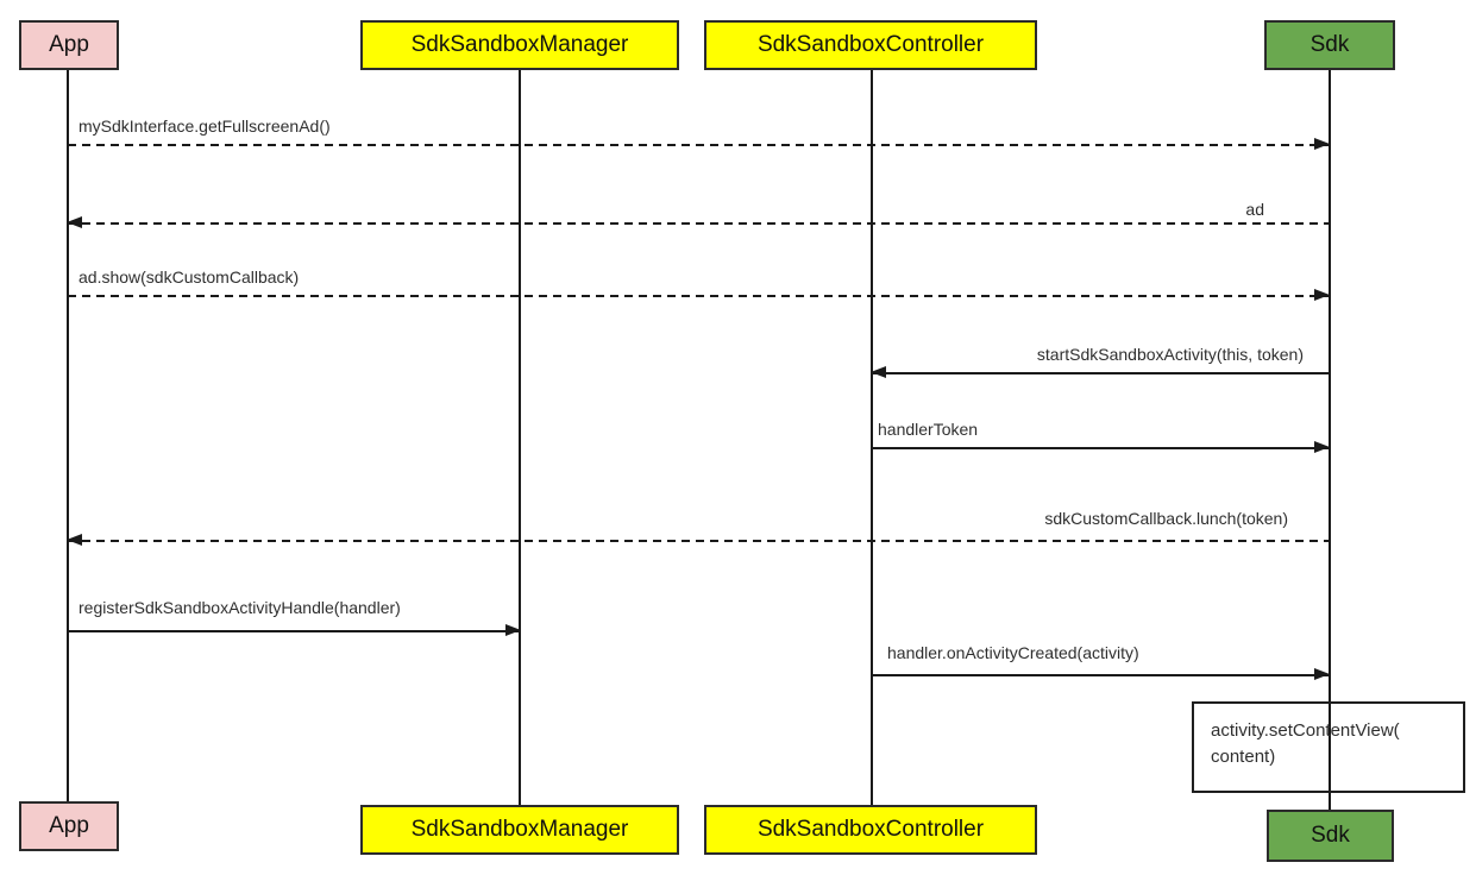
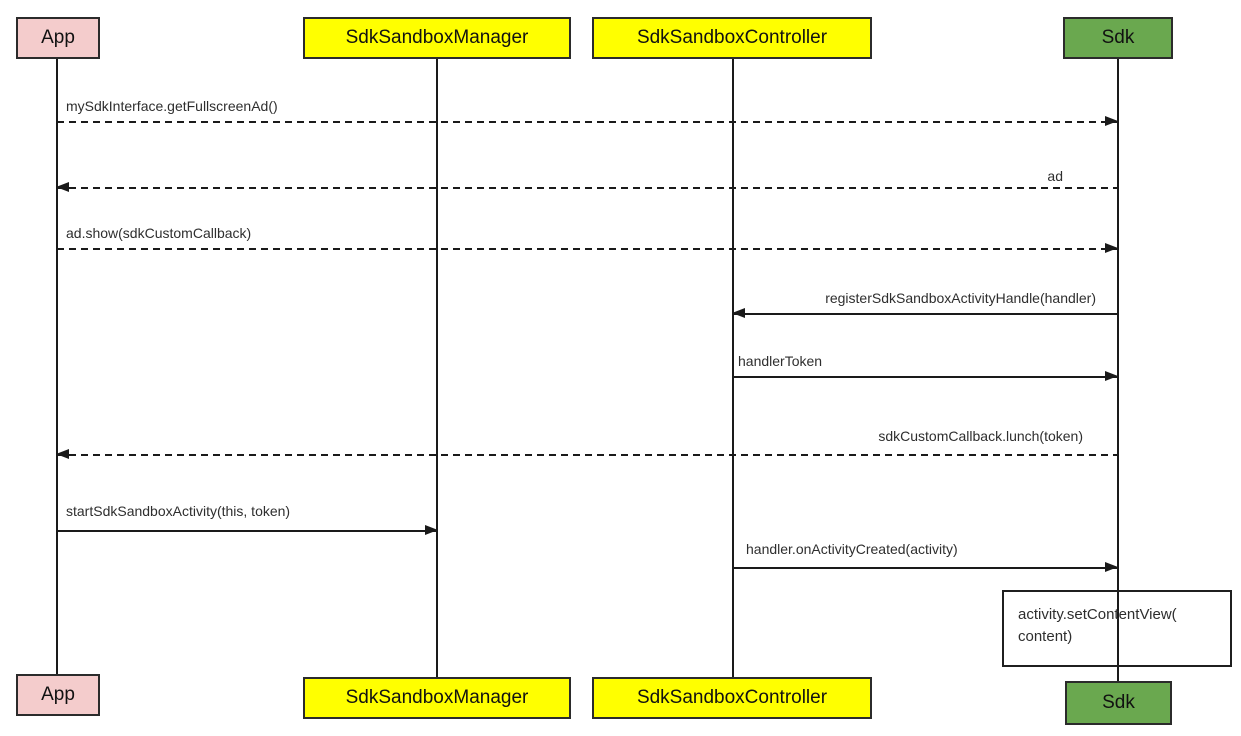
  App
  SdkSandboxManager
  SdkSandboxController
  Sdk
  mySdkInterface.getFullscreenAd()
  ad
  ad.show(sdkCustomCallback)
- startSdkSandboxActivity(this, token)
+ registerSdkSandboxActivityHandle(handler)
  handlerToken
  sdkCustomCallback.lunch(token)
- registerSdkSandboxActivityHandle(handler)
+ startSdkSandboxActivity(this, token)
  handler.onActivityCreated(activity)
  activity.setContentView(
  content)
  App
  SdkSandboxManager
  SdkSandboxController
  Sdk
